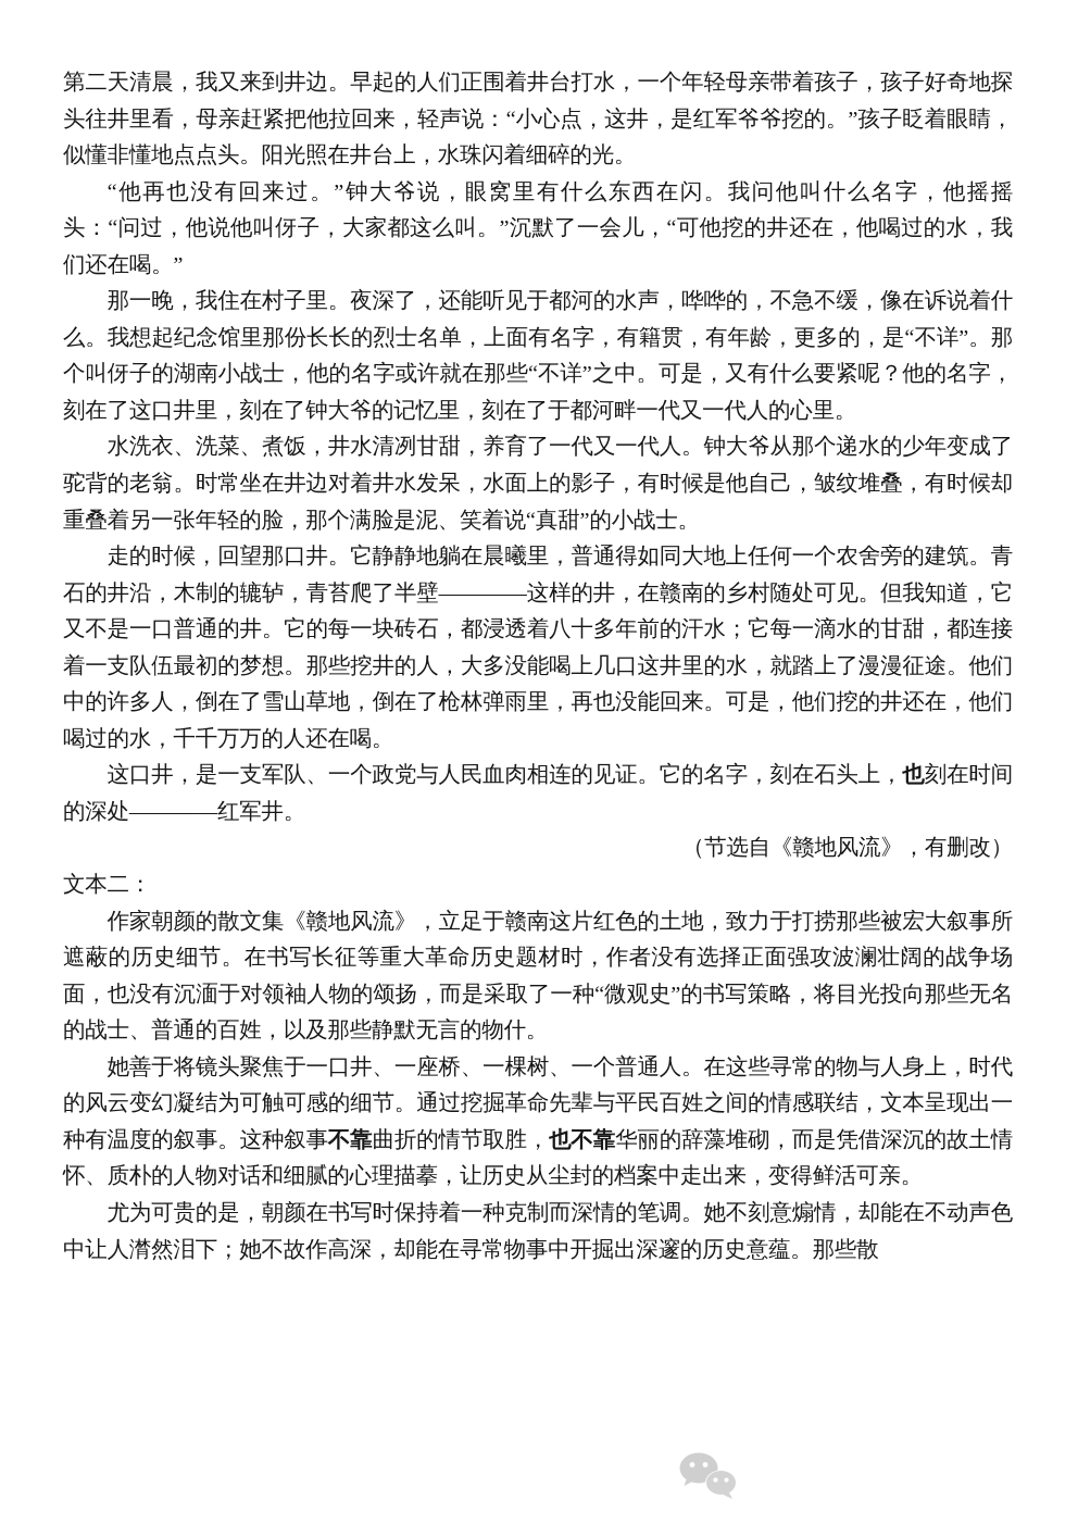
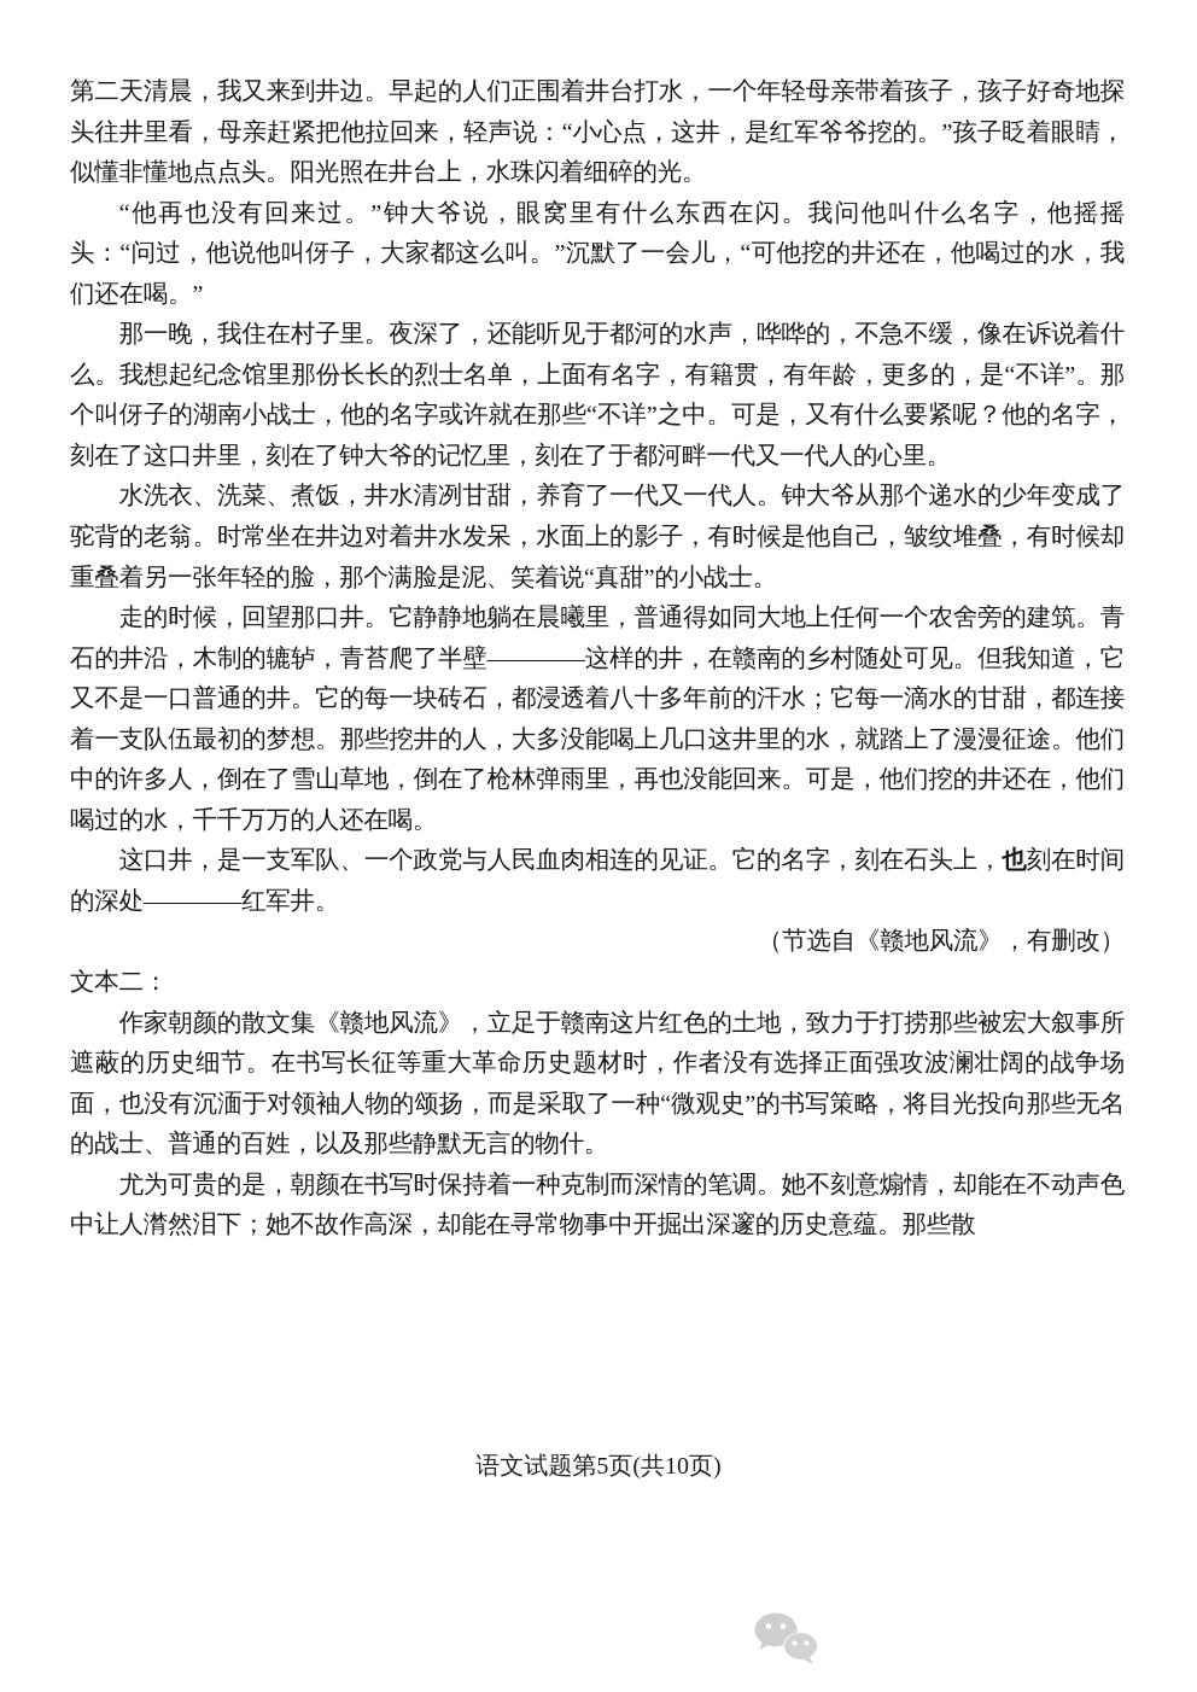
  第二天清晨，我又来到井边。早起的人们正围着井台打水，一个年轻母亲带着孩子，孩子好奇地探头往井里看，母亲赶紧把他拉回来，轻声说：“小心点，这井，是红军爷爷挖的。”孩子眨着眼睛，似懂非懂地点点头。阳光照在井台上，水珠闪着细碎的光。
  “他再也没有回来过。”钟大爷说，眼窝里有什么东西在闪。我问他叫什么名字，他摇摇头：“问过，他说他叫伢子，大家都这么叫。”沉默了一会儿，“可他挖的井还在，他喝过的水，我们还在喝。”
  那一晚，我住在村子里。夜深了，还能听见于都河的水声，哗哗的，不急不缓，像在诉说着什么。我想起纪念馆里那份长长的烈士名单，上面有名字，有籍贯，有年龄，更多的，是“不详”。那个叫伢子的湖南小战士，他的名字或许就在那些“不详”之中。可是，又有什么要紧呢？他的名字，刻在了这口井里，刻在了钟大爷的记忆里，刻在了于都河畔一代又一代人的心里。
  水洗衣、洗菜、煮饭，井水清冽甘甜，养育了一代又一代人。钟大爷从那个递水的少年变成了驼背的老翁。时常坐在井边对着井水发呆，水面上的影子，有时候是他自己，皱纹堆叠，有时候却重叠着另一张年轻的脸，那个满脸是泥、笑着说“真甜”的小战士。
  走的时候，回望那口井。它静静地躺在晨曦里，普通得如同大地上任何一个农舍旁的建筑。青石的井沿，木制的辘轳，青苔爬了半壁————这样的井，在赣南的乡村随处可见。但我知道，它又不是一口普通的井。它的每一块砖石，都浸透着八十多年前的汗水；它每一滴水的甘甜，都连接着一支队伍最初的梦想。那些挖井的人，大多没能喝上几口这井里的水，就踏上了漫漫征途。他们中的许多人，倒在了雪山草地，倒在了枪林弹雨里，再也没能回来。可是，他们挖的井还在，他们喝过的水，千千万万的人还在喝。
  这口井，是一支军队、一个政党与人民血肉相连的见证。它的名字，刻在石头上，也刻在时间的深处————红军井。
  （节选自《赣地风流》，有删改）
  文本二：
  作家朝颜的散文集《赣地风流》，立足于赣南这片红色的土地，致力于打捞那些被宏大叙事所遮蔽的历史细节。在书写长征等重大革命历史题材时，作者没有选择正面强攻波澜壮阔的战争场面，也没有沉湎于对领袖人物的颂扬，而是采取了一种“微观史”的书写策略，将目光投向那些无名的战士、普通的百姓，以及那些静默无言的物什。
- 她善于将镜头聚焦于一口井、一座桥、一棵树、一个普通人。在这些寻常的物与人身上，时代的风云变幻凝结为可触可感的细节。通过挖掘革命先辈与平民百姓之间的情感联结，文本呈现出一种有温度的叙事。这种叙事不靠曲折的情节取胜，也不靠华丽的辞藻堆砌，而是凭借深沉的故土情怀、质朴的人物对话和细腻的心理描摹，让历史从尘封的档案中走出来，变得鲜活可亲。
  尤为可贵的是，朝颜在书写时保持着一种克制而深情的笔调。她不刻意煽情，却能在不动声色中让人潸然泪下；她不故作高深，却能在寻常物事中开掘出深邃的历史意蕴。那些散
+ 语文试题第5页(共10页)
